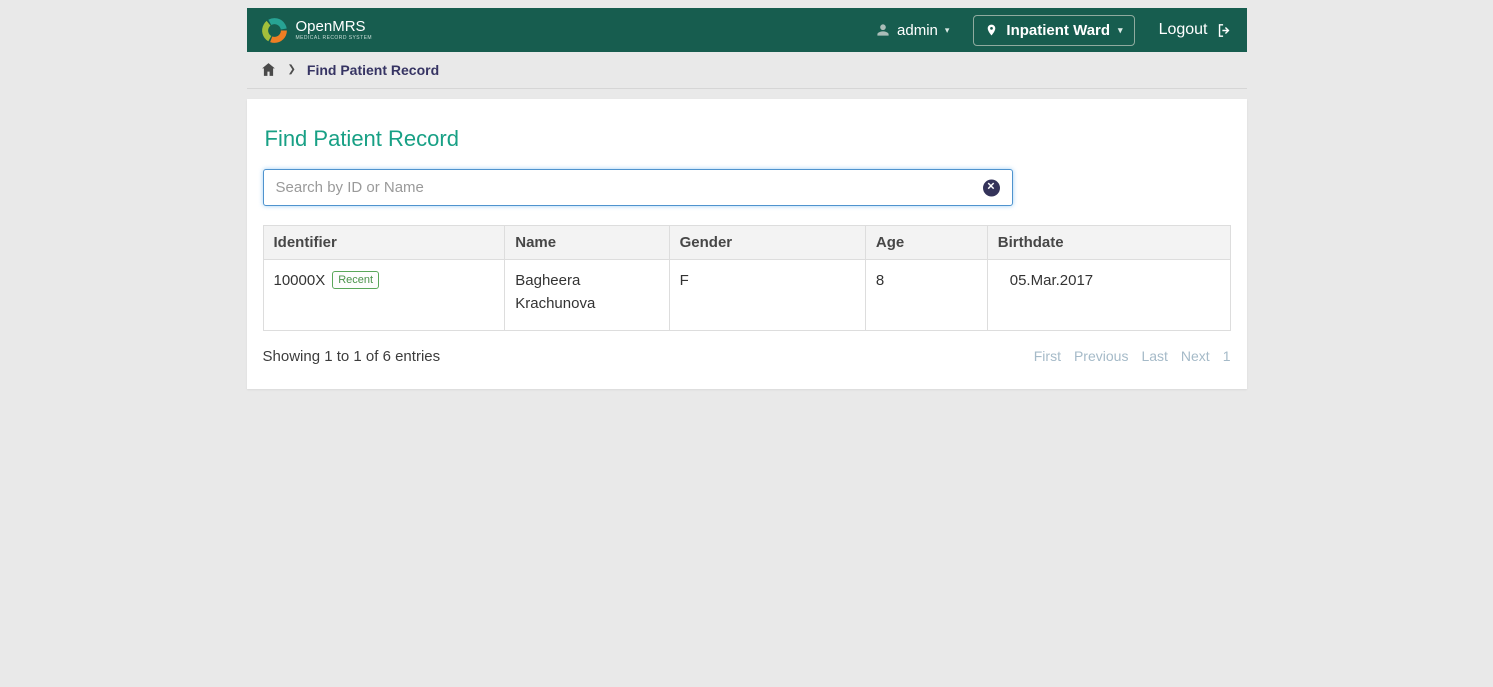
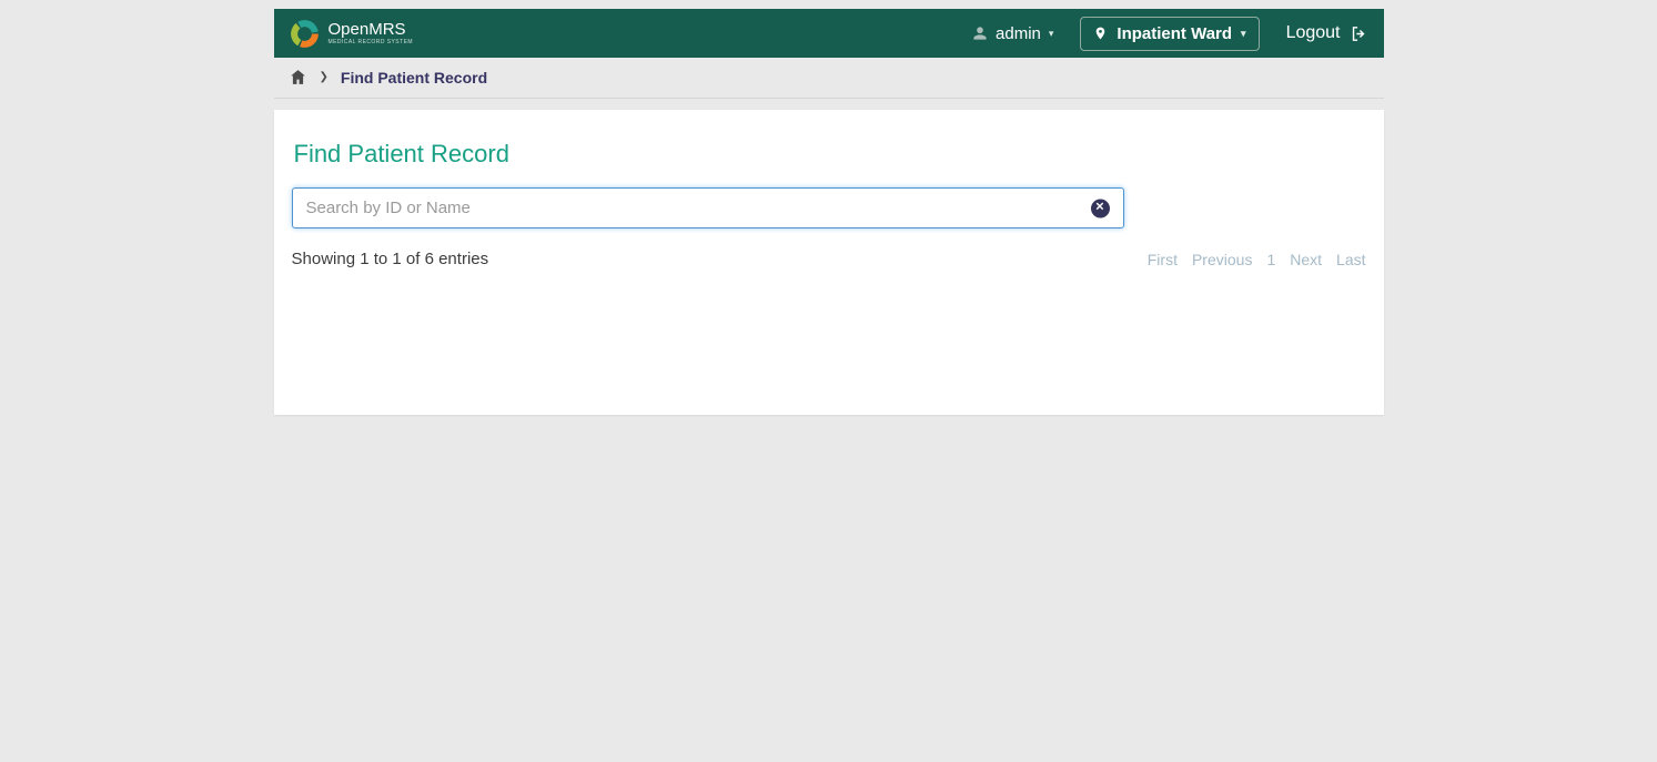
  OpenMRS
  admin
  ▾
  Inpatient Ward
  ▾
  Logout
  ❯
  Find Patient Record
  Find Patient Record
  Search by ID or Name
  ✕
- Identifier	Name	Gender	Age	Birthdate
- 10000X Recent	Bagheera Krachunova	F	8	05.Mar.2017
  Showing 1 to 1 of 6 entries
  First
  Previous
- Last
+ 1
  Next
- 1
+ Last
